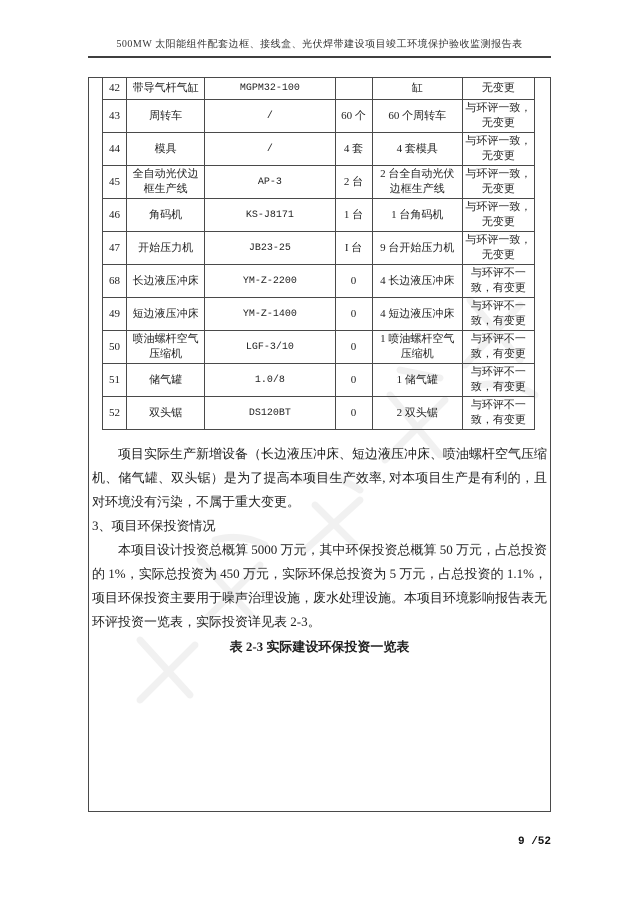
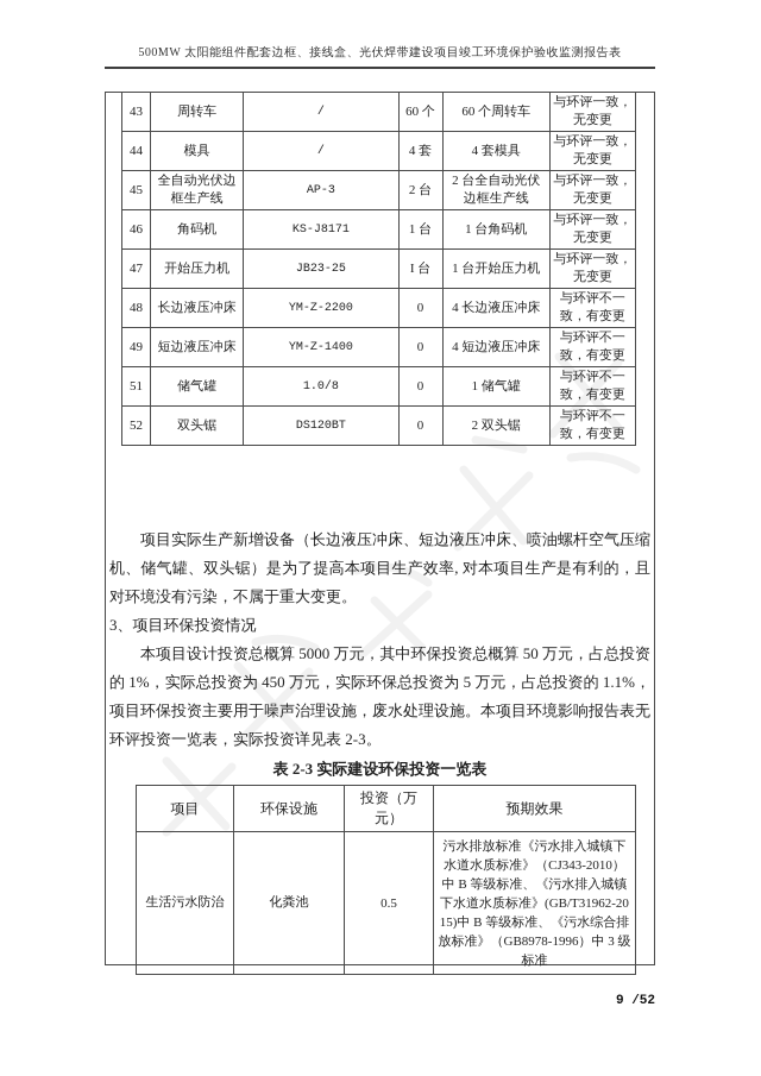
  500MW 太阳能组件配套边框、接线盒、光伏焊带建设项目竣工环境保护验收监测报告表
- 42	带导气杆气缸	MGPM32-100		缸	无变更
  43	周转车	/	60 个	60 个周转车	与环评一致，无变更
  44	模具	/	4 套	4 套模具	与环评一致，无变更
  45	全自动光伏边框生产线	AP-3	2 台	2 台全自动光伏边框生产线	与环评一致，无变更
  46	角码机	KS-J8171	1 台	1 台角码机	与环评一致，无变更
- 47	开始压力机	JB23-25	I 台	9 台开始压力机	与环评一致，无变更
+ 47	开始压力机	JB23-25	I 台	1 台开始压力机	与环评一致，无变更
- 68	长边液压冲床	YM-Z-2200	0	4 长边液压冲床	与环评不一致，有变更
+ 48	长边液压冲床	YM-Z-2200	0	4 长边液压冲床	与环评不一致，有变更
  49	短边液压冲床	YM-Z-1400	0	4 短边液压冲床	与环评不一致，有变更
- 50	喷油螺杆空气压缩机	LGF-3/10	0	1 喷油螺杆空气压缩机	与环评不一致，有变更
  51	储气罐	1.0/8	0	1 储气罐	与环评不一致，有变更
  52	双头锯	DS120BT	0	2 双头锯	与环评不一致，有变更
  项目实际生产新增设备（长边液压冲床、短边液压冲床、喷油螺杆空气压缩机、储气罐、双头锯）是为了提高本项目生产效率, 对本项目生产是有利的，且对环境没有污染，不属于重大变更。
  3、项目环保投资情况
  本项目设计投资总概算 5000 万元，其中环保投资总概算 50 万元，占总投资的 1%，实际总投资为 450 万元，实际环保总投资为 5 万元，占总投资的 1.1%，项目环保投资主要用于噪声治理设施，废水处理设施。本项目环境影响报告表无环评投资一览表，实际投资详见表 2-3。
  表 2-3 实际建设环保投资一览表
+ 项目	环保设施	投资（万元）	预期效果
+ 生活污水防治	化粪池	0.5	污水排放标准《污水排入城镇下水道水质标准》（CJ343-2010）中 B 等级标准、《污水排入城镇下水道水质标准》(GB/T31962-2015)中 B 等级标准、《污水综合排放标准》（GB8978-1996）中 3 级标准
  9 /52
